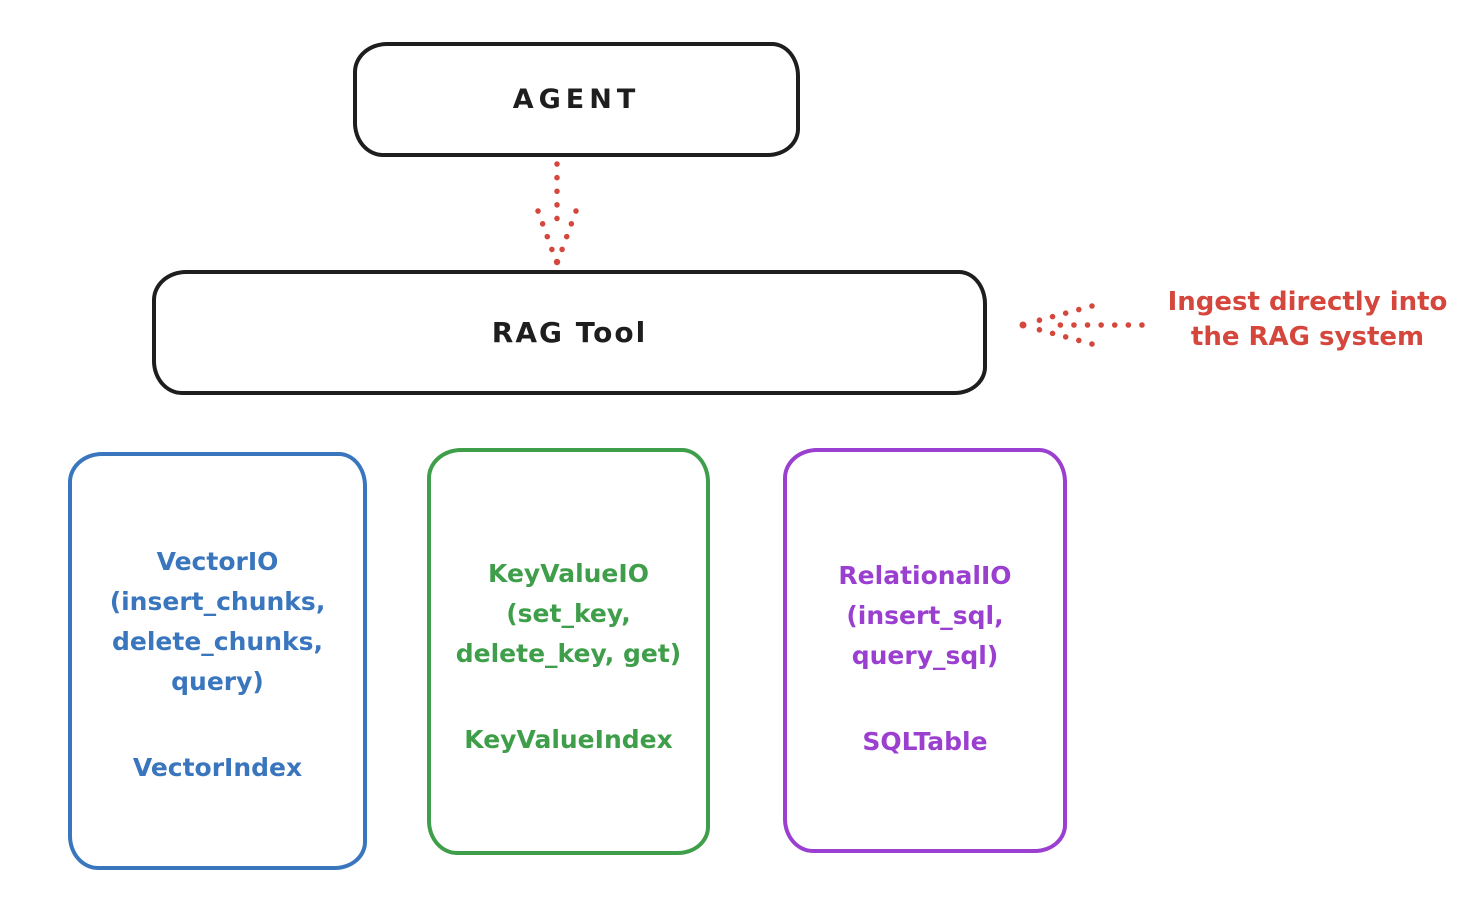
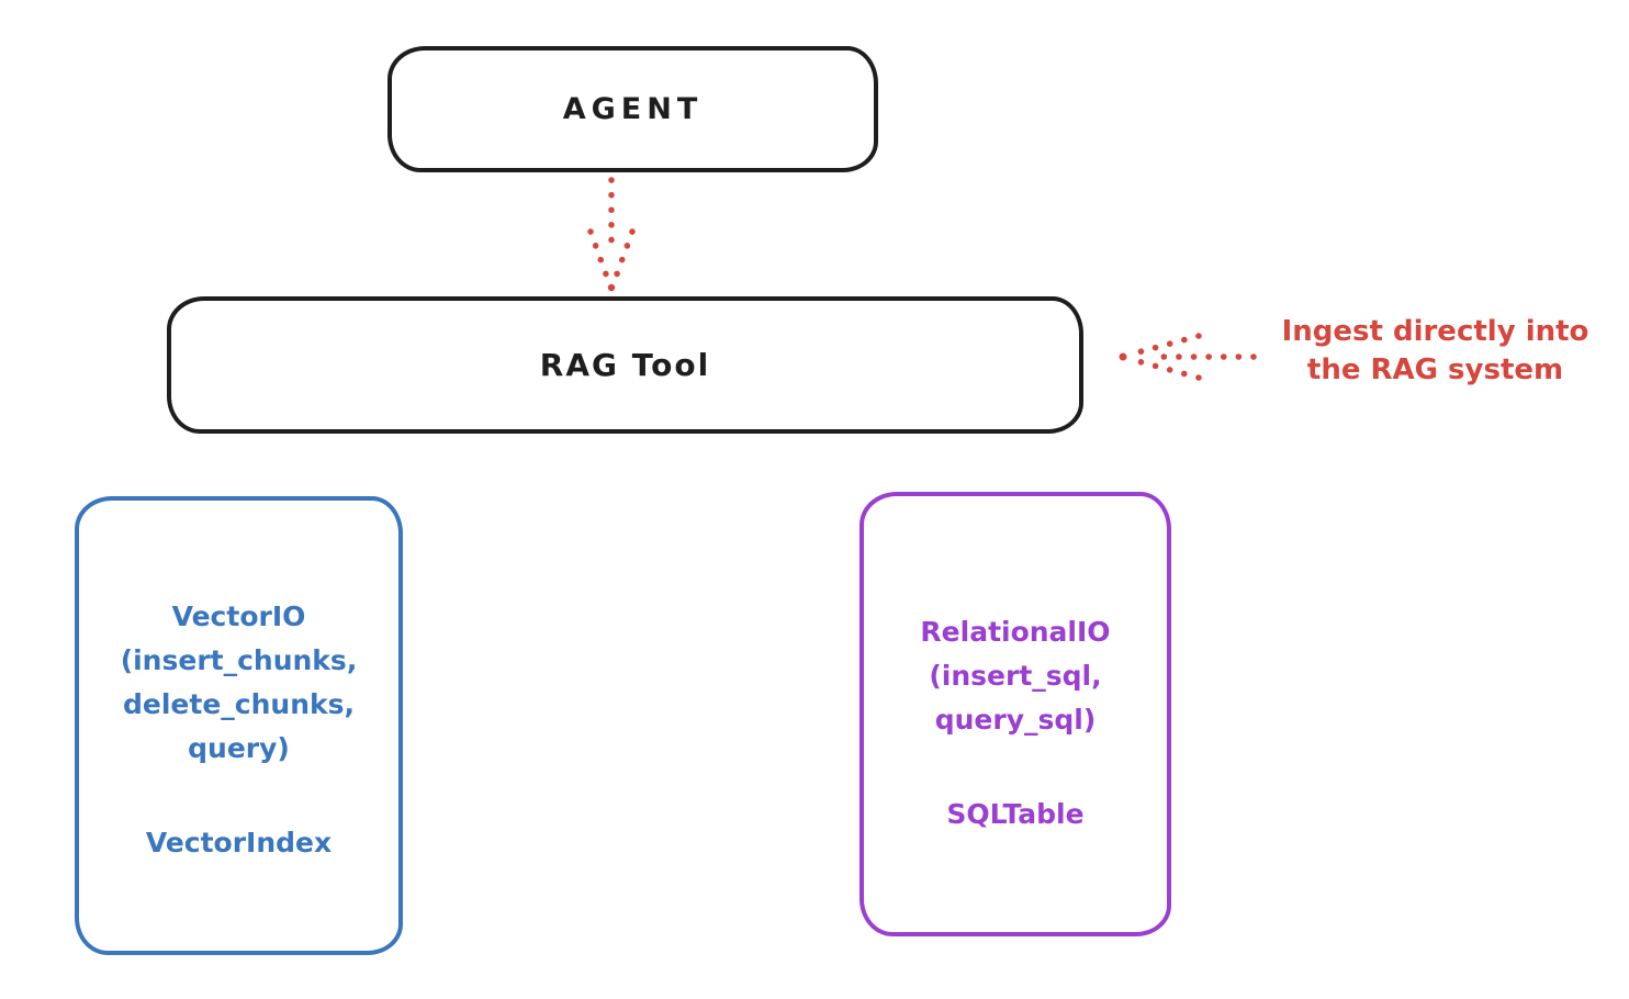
  AGENT
  RAG Tool
  Ingest directly into
  the RAG system
  VectorIO
  (insert_chunks,
  delete_chunks,
  query)
  VectorIndex
- KeyValueIO
- (set_key,
- delete_key, get)
- KeyValueIndex
  RelationalIO
  (insert_sql,
  query_sql)
  SQLTable
